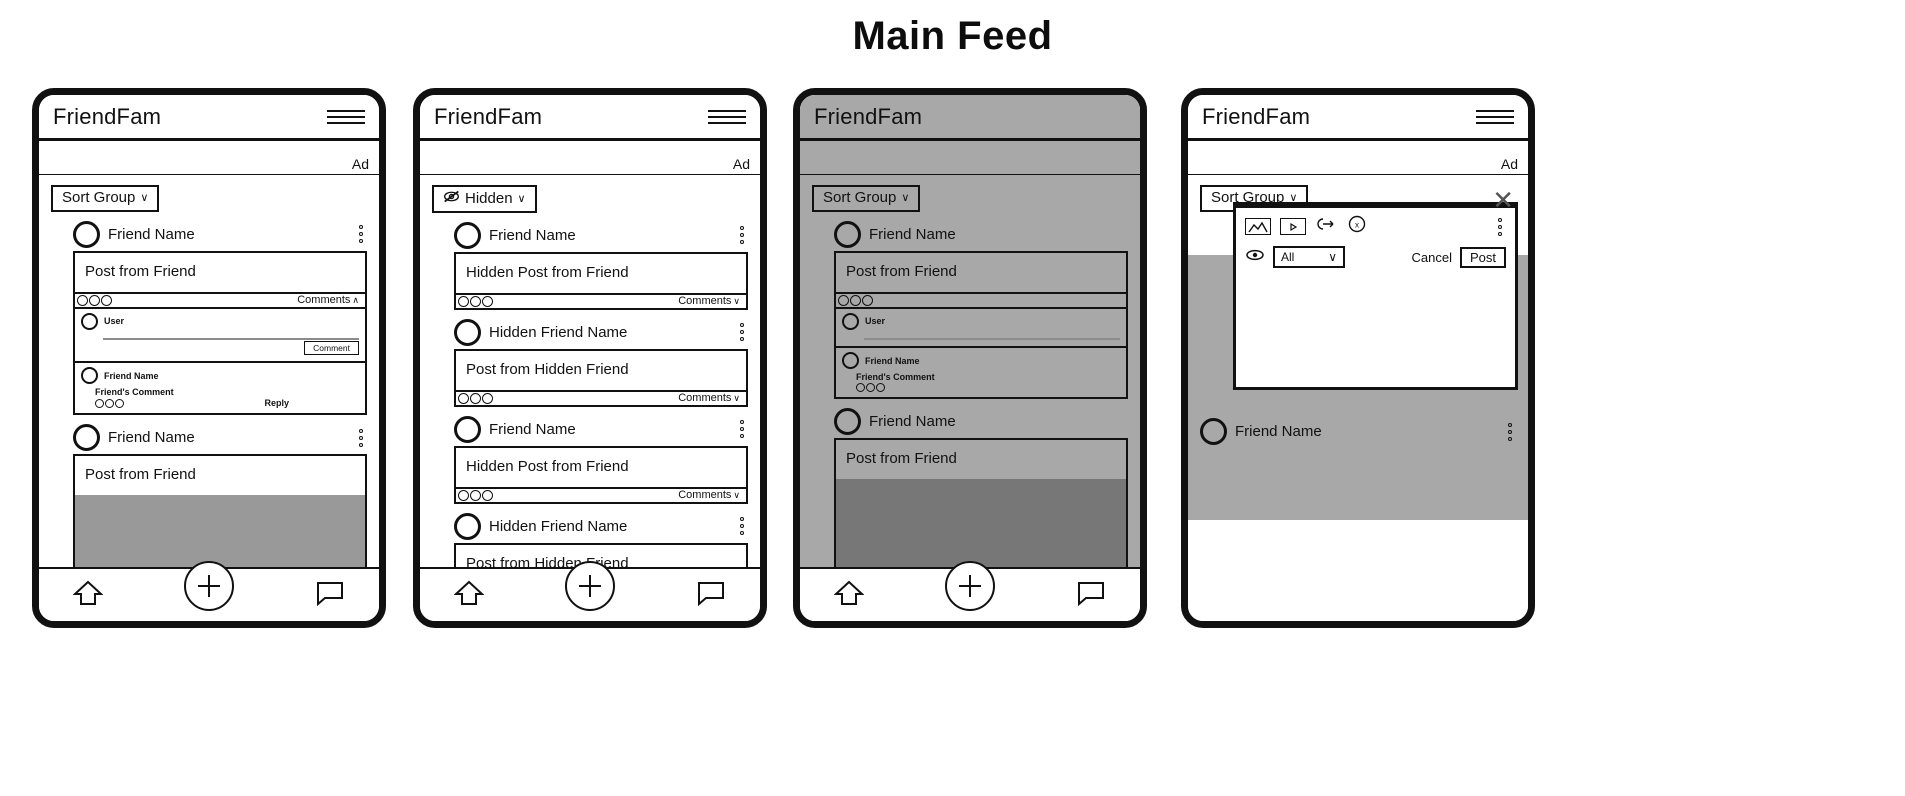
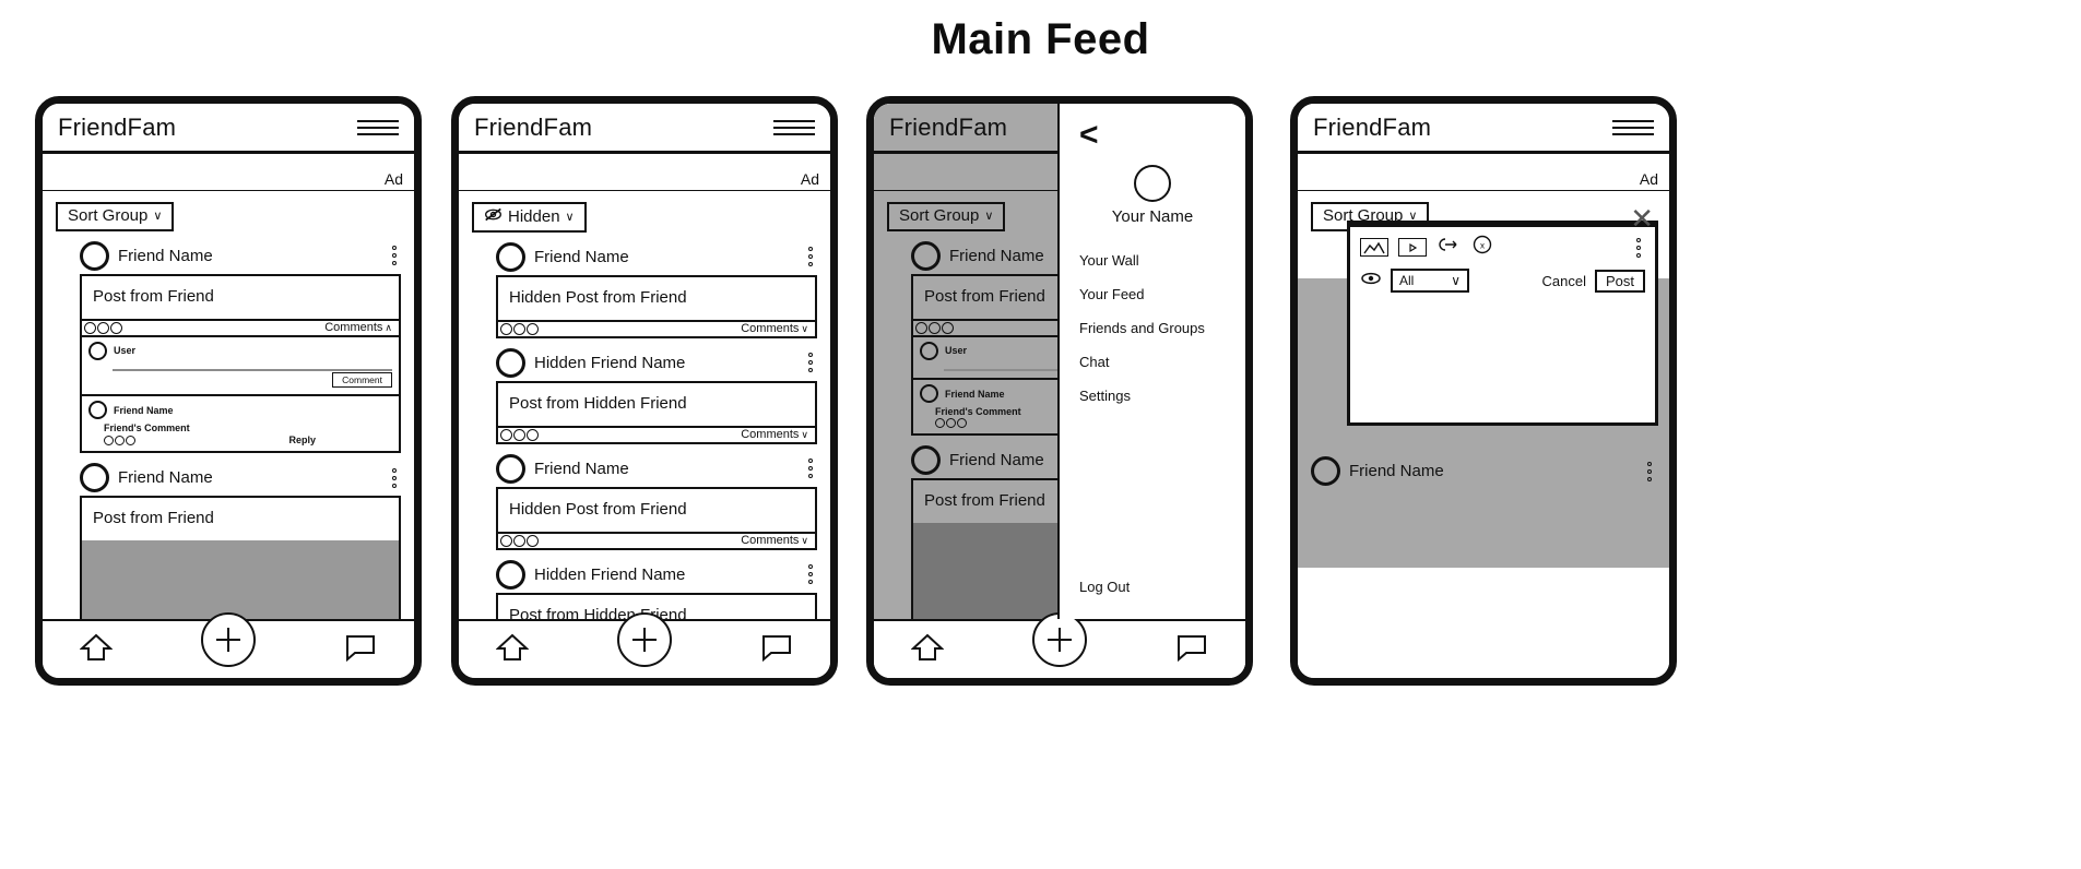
  Main Feed
  FriendFam
  Ad
  Sort Group
  ∨
  Friend Name
  Post from Friend
  Comments
  ∧
  User
  Comment
  Friend Name
  Friend's Comment
  Reply
  Friend Name
  Post from Friend
  FriendFam
  Ad
  Hidden
  ∨
  Friend Name
  Hidden Post from Friend
  Comments
  ∨
  Hidden Friend Name
  Post from Hidden Friend
  Comments
  ∨
  Friend Name
  Hidden Post from Friend
  Comments
  ∨
  Hidden Friend Name
  Post from Hiddeiend
  FriendFam
  Sort Group
  ∨
  Friend Name
  Post from Friend
  User
  Friend Name
  Friend's Comment
  Friend Name
  Post from Friend
+ <
+ Your Name
+ Your Wall
+ Your Feed
+ Friends and Groups
+ Chat
+ Settings
+ Log Out
  FriendFam
  Ad
  Sort Group
  ∨
  ✕
  x
  All
  ∨
  Cancel
  Post
  Friend Name
